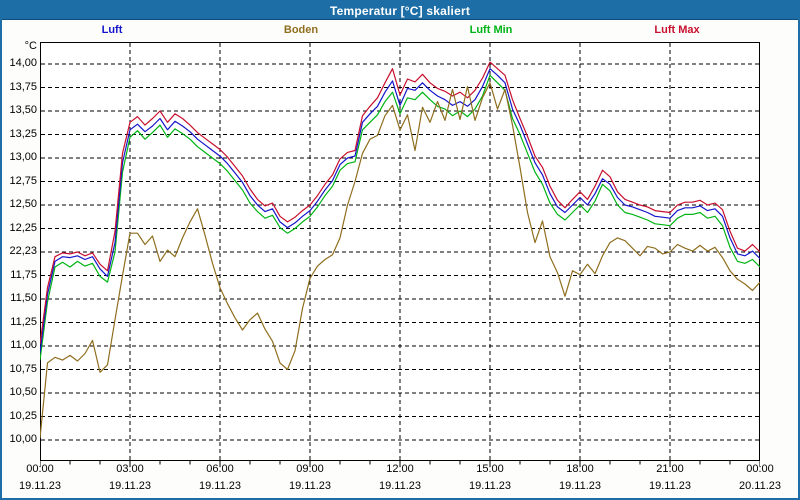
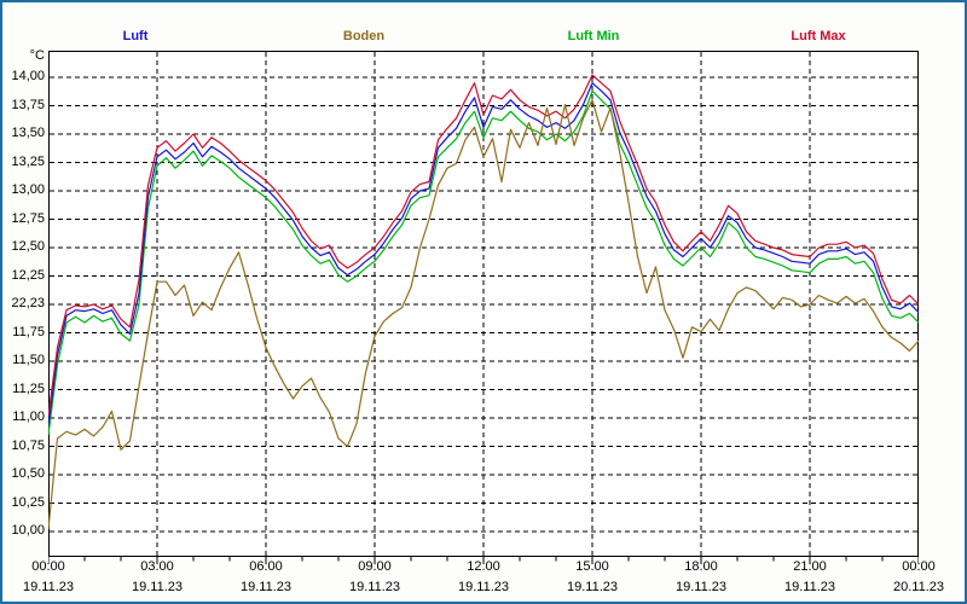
- Temperatur [°C] skaliert
  Luft
  Boden
  Luft Min
  Luft Max
  °C
  14,00
  13,75
  13,50
  13,25
  13,00
  12,75
  12,50
  12,25
  22,23
  11,75
  11,50
  11,25
  11,00
  10,75
  10,50
  10,25
  10,00
  00:00
  19.11.23
  03:00
  19.11.23
  06:00
  19.11.23
  09:00
  19.11.23
  12:00
  19.11.23
  15:00
  19.11.23
  18:00
  19.11.23
  21:00
  19.11.23
  00:00
  20.11.23
